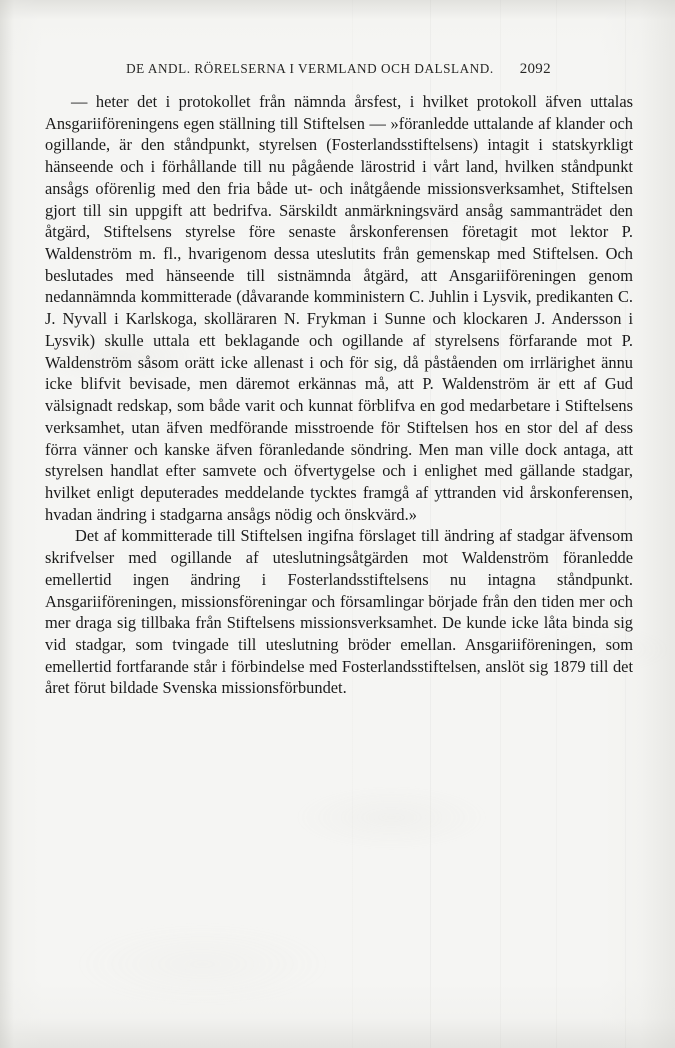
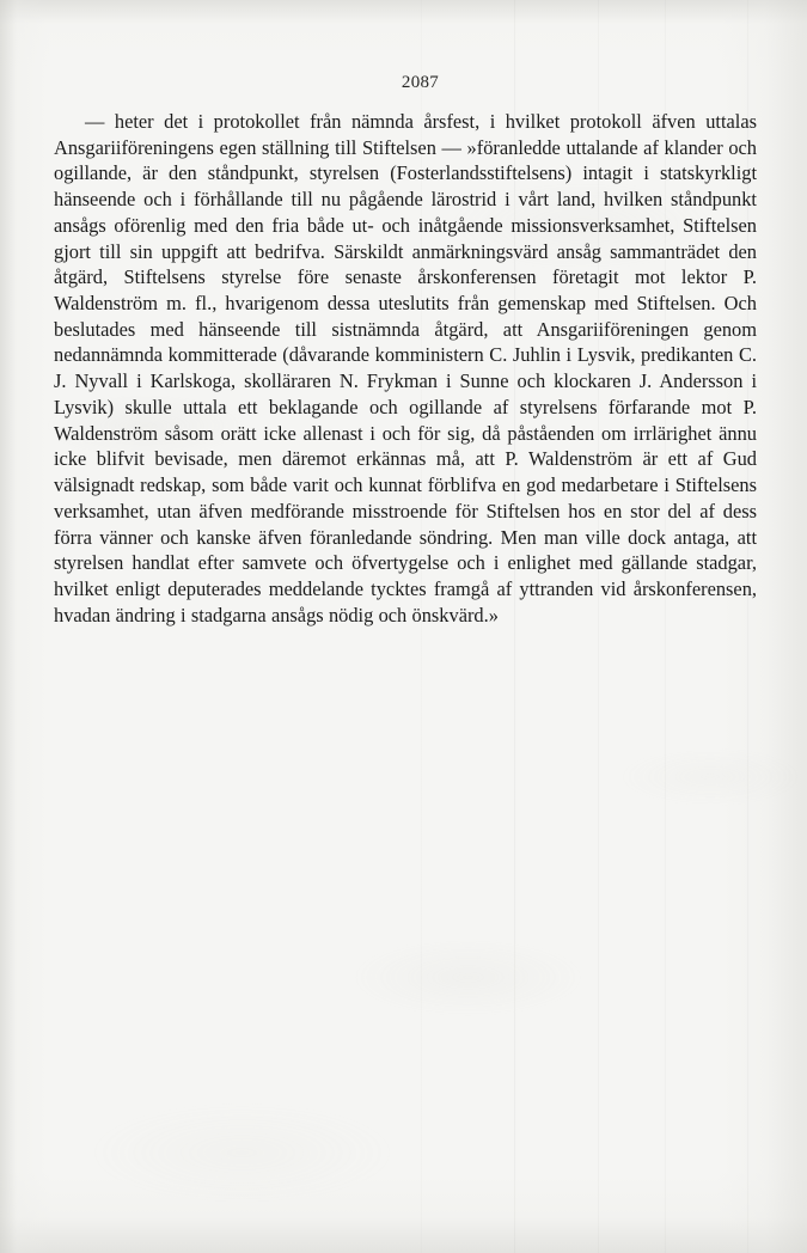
- DE ANDL. RÖRELSERNA I VERMLAND OCH DALSLAND.
- 2092
+ 2087
  — heter det i protokollet från nämnda årsfest, i hvilket protokoll äfven uttalas Ansgariiföreningens egen ställning till Stiftelsen — »föranledde uttalande af klander och ogillande, är den ståndpunkt, styrelsen (Fosterlandsstiftelsens) intagit i statskyrkligt hänseende och i förhållande till nu pågående lärostrid i vårt land, hvilken ståndpunkt ansågs oförenlig med den fria både ut- och inåtgående missionsverksamhet, Stiftelsen gjort till sin uppgift att bedrifva. Särskildt anmärkningsvärd ansåg sammanträdet den åtgärd, Stiftelsens styrelse före senaste årskonferensen företagit mot lektor P. Waldenström m. fl., hvarigenom dessa uteslutits från gemenskap med Stiftelsen. Och beslutades med hänseende till sistnämnda åtgärd, att Ansgariiföreningen genom nedannämnda kommitterade (dåvarande komministern C. Juhlin i Lysvik, predikanten C. J. Nyvall i Karlskoga, skolläraren N. Frykman i Sunne och klockaren J. Andersson i Lysvik) skulle uttala ett beklagande och ogillande af styrelsens förfarande mot P. Waldenström såsom orätt icke allenast i och för sig, då påståenden om irrlärighet ännu icke blifvit bevisade, men däremot erkännas må, att P. Waldenström är ett af Gud välsignadt redskap, som både varit och kunnat förblifva en god medarbetare i Stiftelsens verksamhet, utan äfven medförande misstroende för Stiftelsen hos en stor del af dess förra vänner och kanske äfven föranledande söndring. Men man ville dock antaga, att styrelsen handlat efter samvete och öfvertygelse och i enlighet med gällande stadgar, hvilket enligt deputerades meddelande tycktes framgå af yttranden vid årskonferensen, hvadan ändring i stadgarna ansågs nödig och önskvärd.»
- Det af kommitterade till Stiftelsen ingifna förslaget till ändring af stadgar äfvensom skrifvelser med ogillande af uteslutningsåtgärden mot Waldenström föranledde emellertid ingen ändring i Fosterlandsstiftelsens nu intagna ståndpunkt. Ansgariiföreningen, missionsföreningar och församlingar började från den tiden mer och mer draga sig tillbaka från Stiftelsens missionsverksamhet. De kunde icke låta binda sig vid stadgar, som tvingade till uteslutning bröder emellan. Ansgariiföreningen, som emellertid fortfarande står i förbindelse med Fosterlandsstiftelsen, anslöt sig 1879 till det året förut bildade Svenska missionsförbundet.
